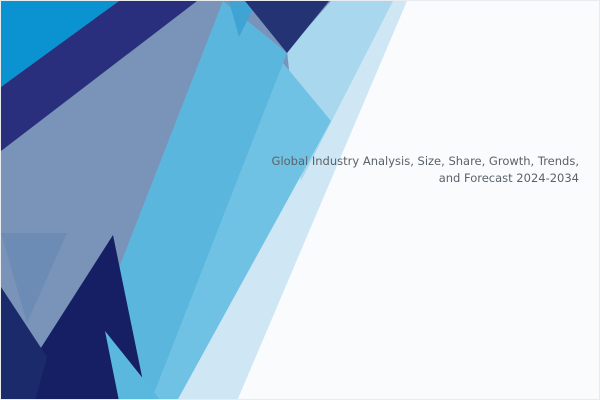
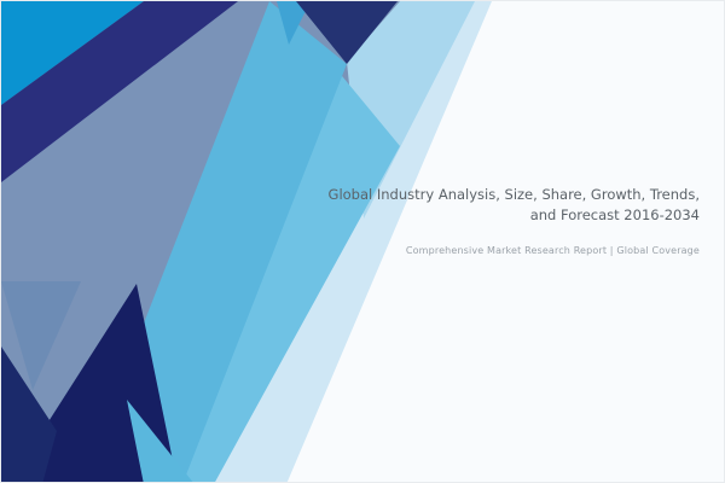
- Global Industry Analysis, Size, Share, Growth, Trends, and Forecast 2024-2034
+ Global Industry Analysis, Size, Share, Growth, Trends, and Forecast 2016-2034
+ Comprehensive Market Research Report | Global Coverage
